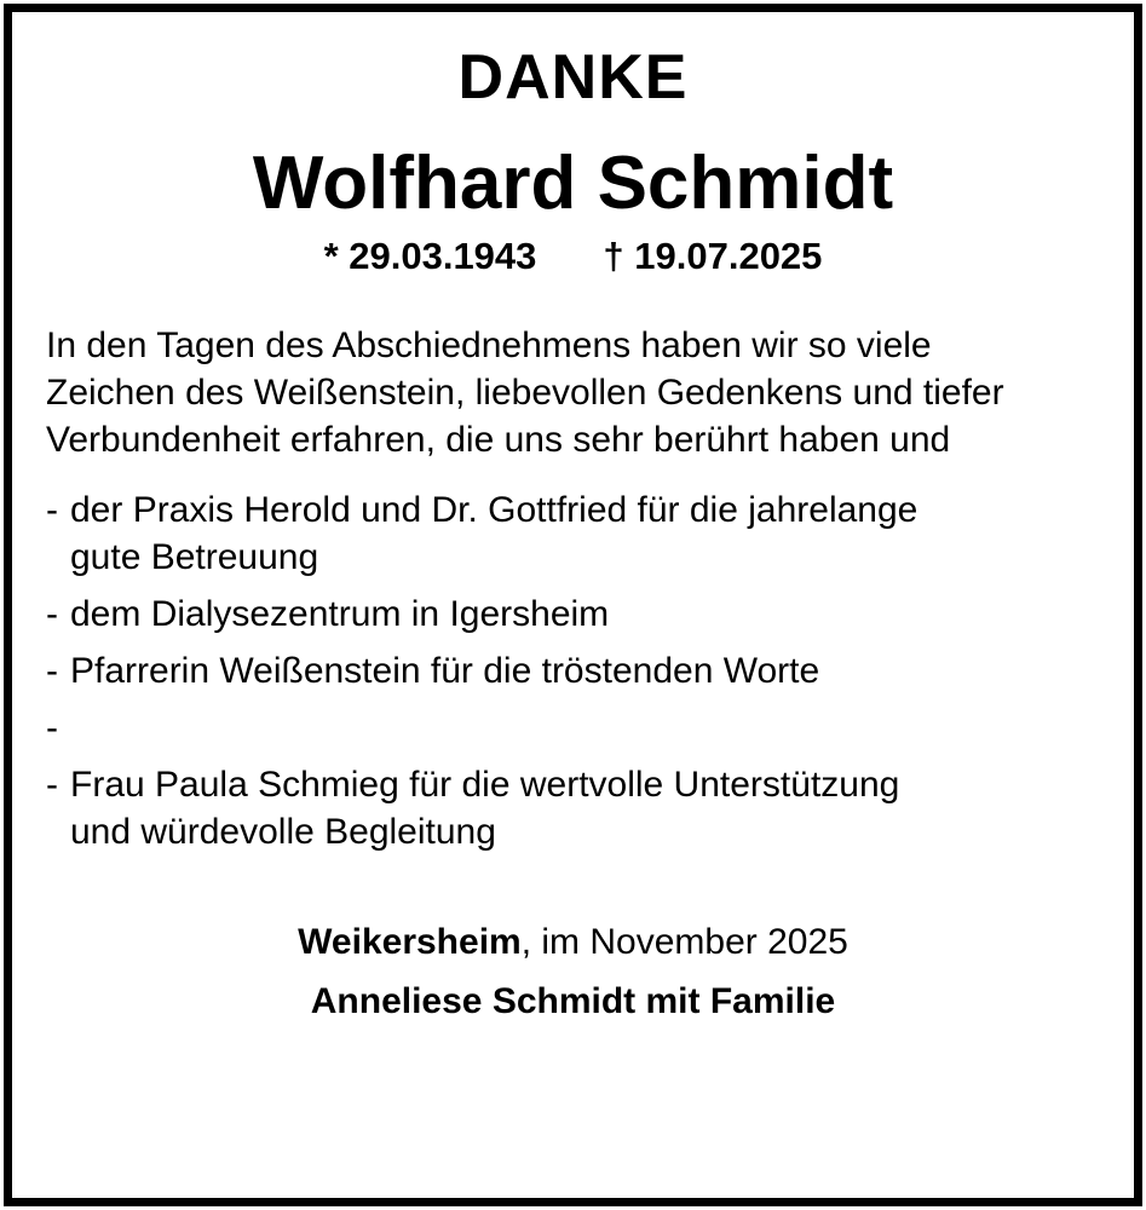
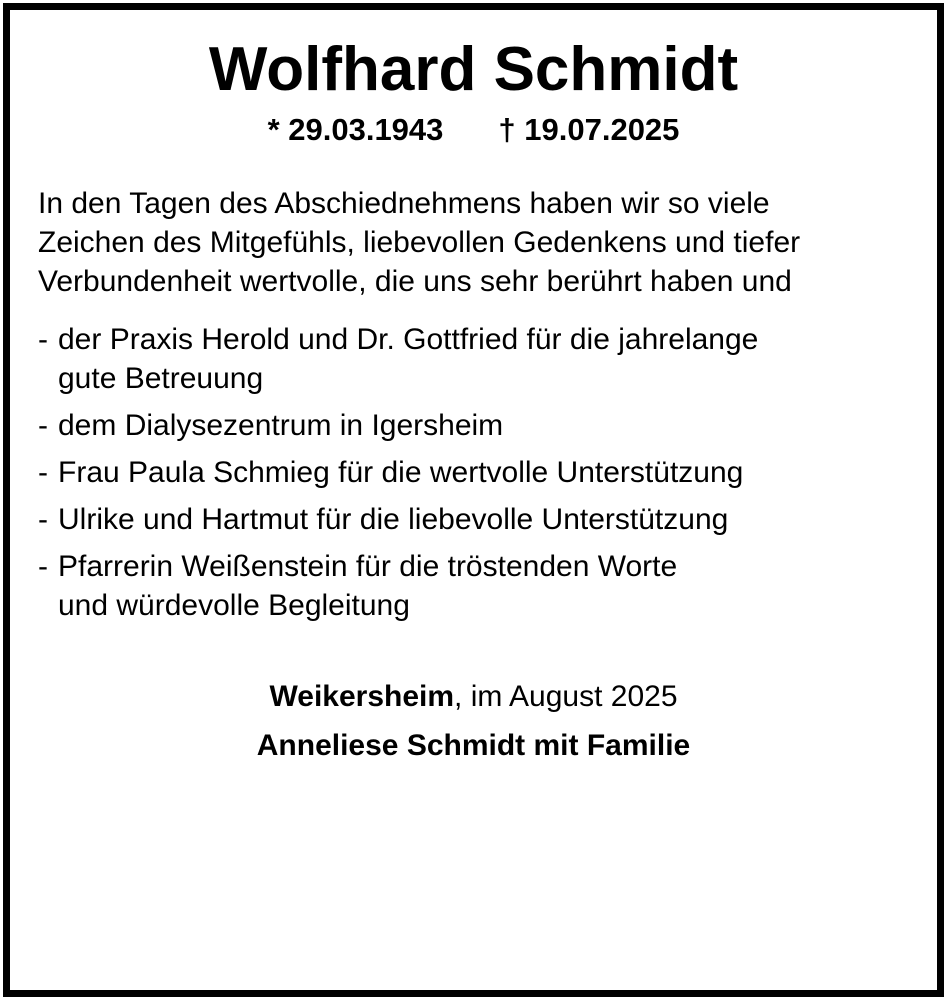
- DANKE
  Wolfhard Schmidt
  * 29.03.1943
  † 19.07.2025
  In den Tagen des Abschiednehmens haben wir so viele
- Zeichen des Weißenstein, liebevollen Gedenkens und tiefer
+ Zeichen des Mitgefühls, liebevollen Gedenkens und tiefer
- Verbundenheit erfahren, die uns sehr berührt haben und
+ Verbundenheit wertvolle, die uns sehr berührt haben und
  -
  der Praxis Herold und Dr. Gottfried für die jahrelange
  gute Betreuung
  -
  dem Dialysezentrum in Igersheim
  -
- Pfarrerin Weißenstein für die tröstenden Worte
+ Frau Paula Schmieg für die wertvolle Unterstützung
  -
+ Ulrike und Hartmut für die liebevolle Unterstützung
  -
- Frau Paula Schmieg für die wertvolle Unterstützung
+ Pfarrerin Weißenstein für die tröstenden Worte
  und würdevolle Begleitung
- Weikersheim, im November 2025
+ Weikersheim, im August 2025
  Anneliese Schmidt mit Familie
